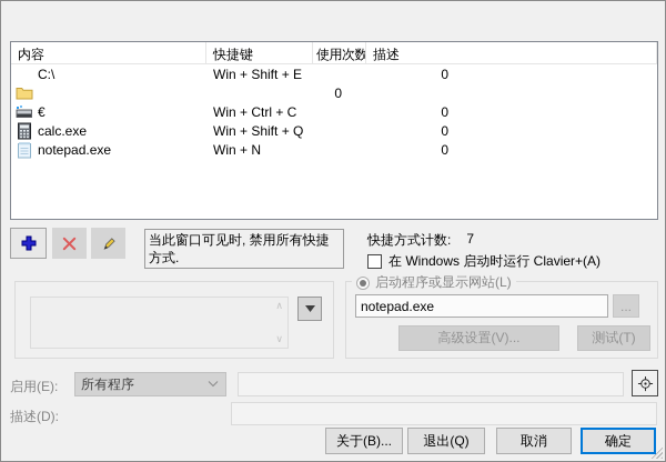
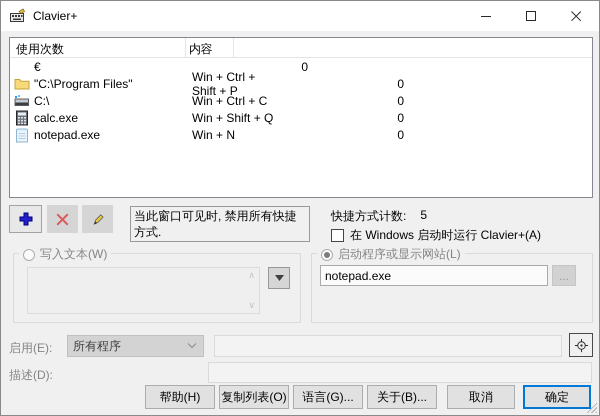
+ Clavier+
- 内容
+ 使用次数
- 快捷键
- 使用次数
+ 内容
- 描述
- C:\
+ €
- Win + Shift + E
  0
+ "C:\Program Files"
+ Win + Ctrl + Shift + P
  0
- €
+ C:\
  Win + Ctrl + C
  0
  calc.exe
  Win + Shift + Q
  0
  notepad.exe
  Win + N
  0
  当此窗口可见时, 禁用所有快捷方式.
  快捷方式计数:
- 7
+ 5
  在 Windows 启动时运行 Clavier+(A)
+ 写入文本(W)
  ∧
  ∨
  启动程序或显示网站(L)
  notepad.exe
  ...
- 高级设置(V)...
- 测试(T)
  启用(E):
  所有程序
  描述(D):
+ 帮助(H)
+ 复制列表(O)
+ 语言(G)...
  关于(B)...
- 退出(Q)
  取消
  确定
